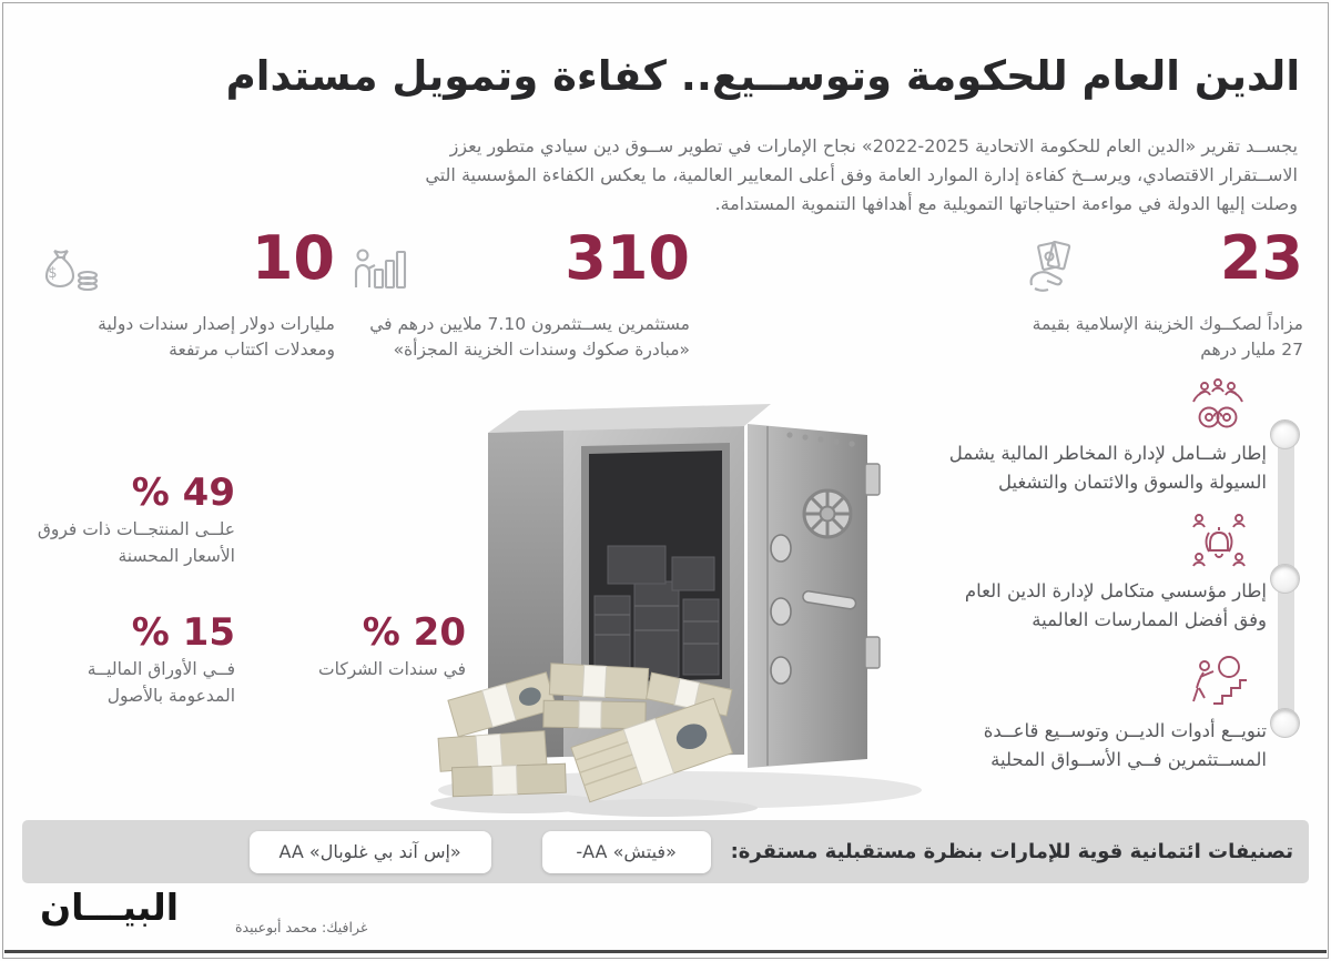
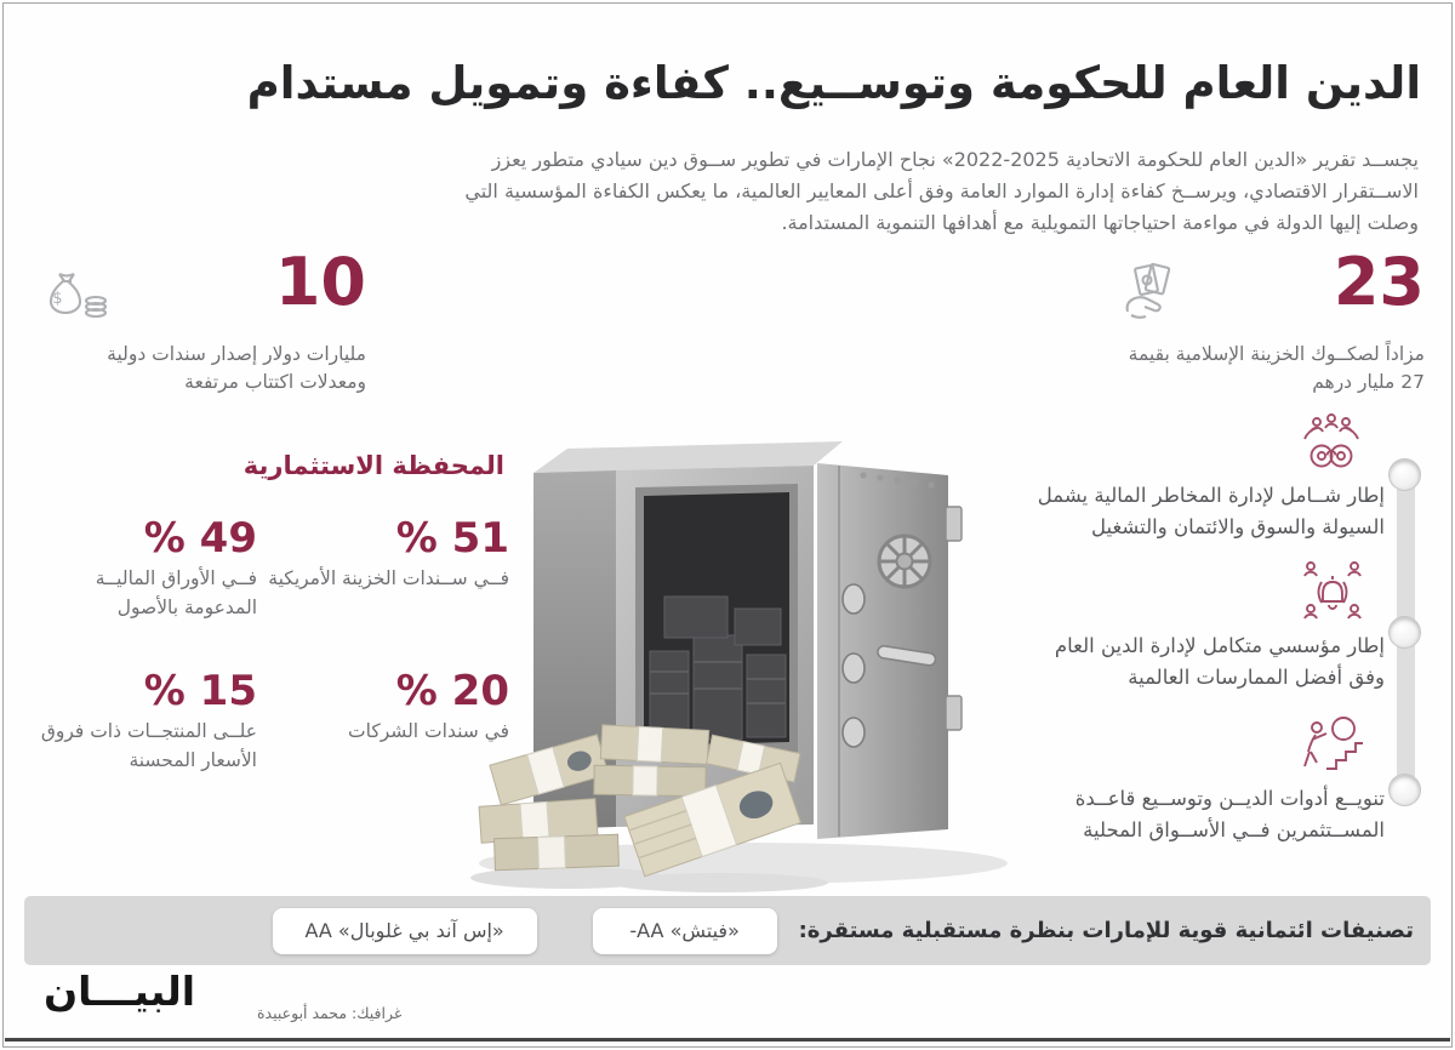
  الدين العام للحكومة وتوســيع.. كفاءة وتمويل مستدام
  يجســد تقرير «الدين العام للحكومة الاتحادية 2025-2022» نجاح الإمارات في تطوير ســوق دين سيادي متطور يعزز الاســتقرار الاقتصادي، ويرســخ كفاءة إدارة الموارد العامة وفق أعلى المعايير العالمية، ما يعكس الكفاءة المؤسسية التي وصلت إليها الدولة في مواءمة احتياجاتها التمويلية مع أهدافها التنموية المستدامة.
  23
  مزاداً لصكــوك الخزينة الإسلامية بقيمة 27 مليار درهم
- 310
- مستثمرين يســتثمرون 7.10 ملايين درهم في «مبادرة صكوك وسندات الخزينة المجزأة»
  10
  $
  مليارات دولار إصدار سندات دولية ومعدلات اكتتاب مرتفعة
+ المحفظة الاستثمارية
+ 51 %
+ فــي ســندات الخزينة الأمريكية
  49 %
- علــى المنتجــات ذات فروق الأسعار المحسنة
+ فــي الأوراق الماليــة المدعومة بالأصول
  20 %
  في سندات الشركات
  15 %
- فــي الأوراق الماليــة المدعومة بالأصول
+ علــى المنتجــات ذات فروق الأسعار المحسنة
  إطار شــامل لإدارة المخاطر المالية يشمل السيولة والسوق والائتمان والتشغيل
  إطار مؤسسي متكامل لإدارة الدين العام وفق أفضل الممارسات العالمية
  تنويــع أدوات الديــن وتوســيع قاعــدة المســتثمرين فــي الأســواق المحلية
  تصنيفات ائتمانية قوية للإمارات بنظرة مستقبلية مستقرة:
  «فيتش» AA-
  «إس آند بي غلوبال» AA
  البيـــان
  غرافيك: محمد أبوعبيدة
